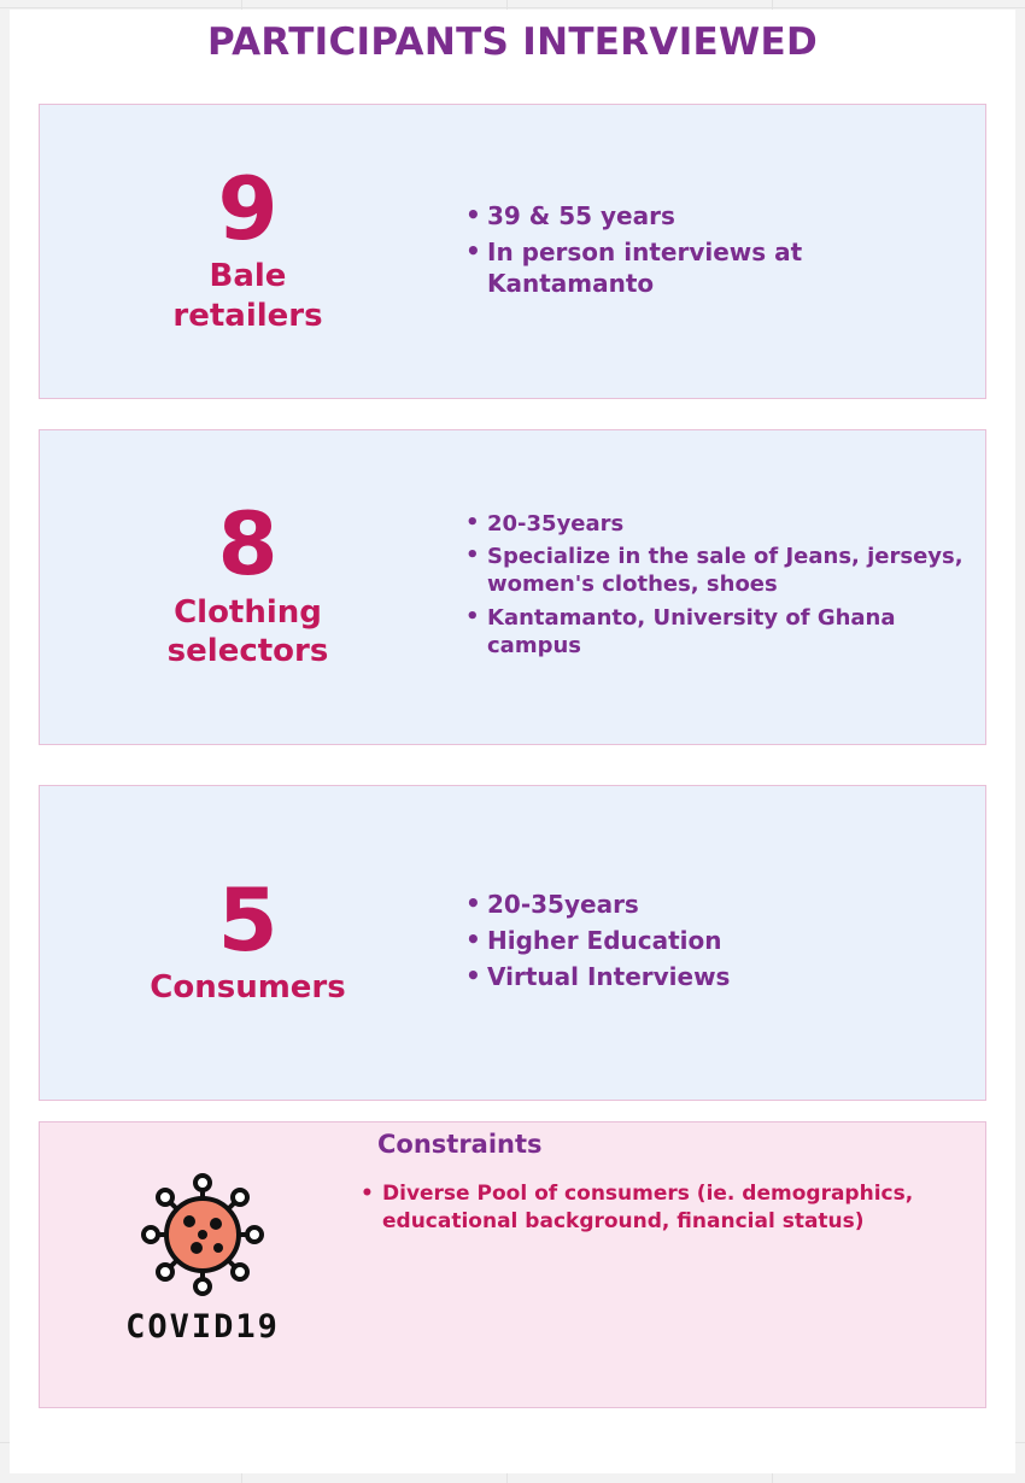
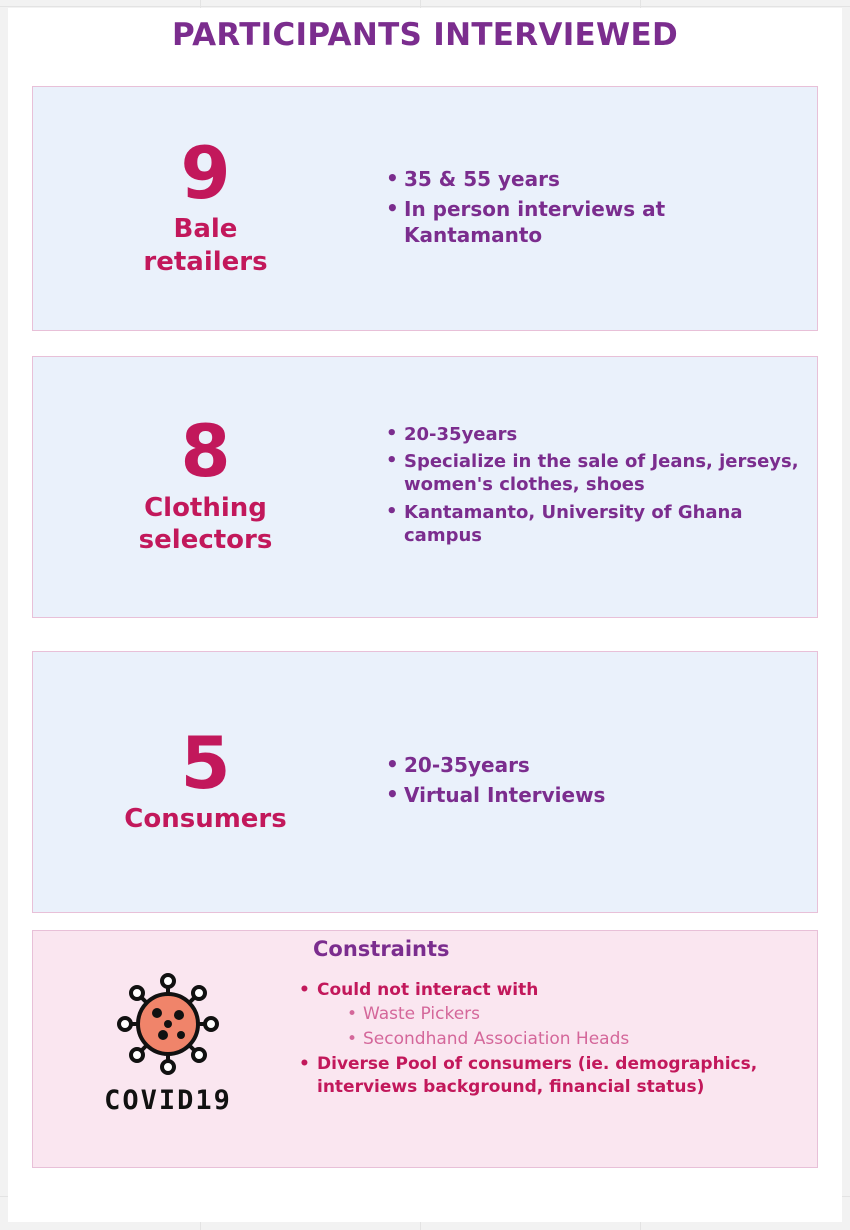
  PARTICIPANTS INTERVIEWED
  9
  Bale
  retailers
- 39 & 55 years
+ 35 & 55 years
  In person interviews at Kantamanto
  8
  Clothing
  selectors
  20-35years
  Specialize in the sale of Jeans, jerseys, women's clothes, shoes
  Kantamanto, University of Ghana campus
  5
  Consumers
  20-35years
- Higher Education
  Virtual Interviews
  Constraints
  COVID19
+ Could not interact with
+ Waste Pickers
+ Secondhand Association Heads
- Diverse Pool of consumers (ie. demographics, educational background, financial status)
+ Diverse Pool of consumers (ie. demographics, interviews background, financial status)
